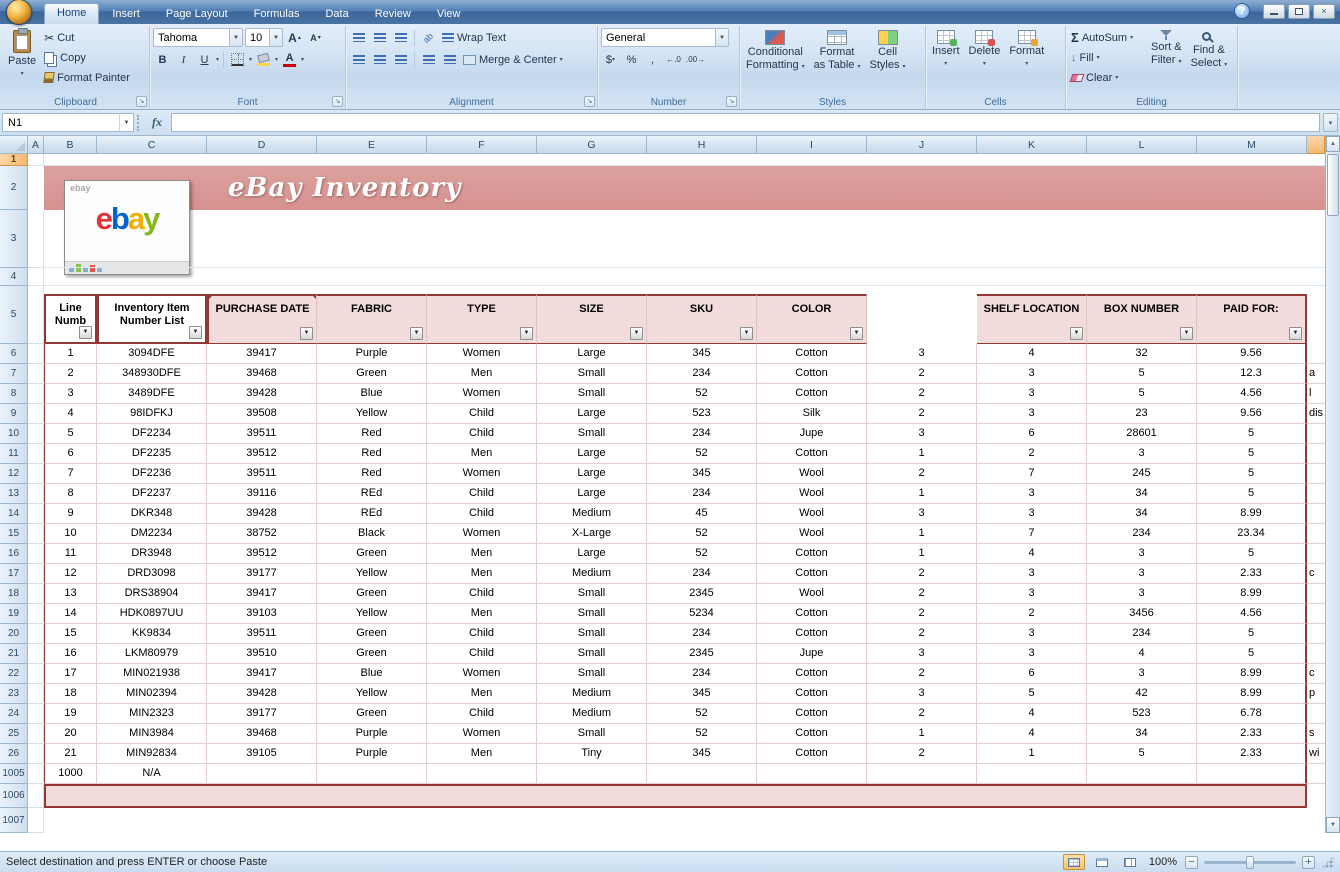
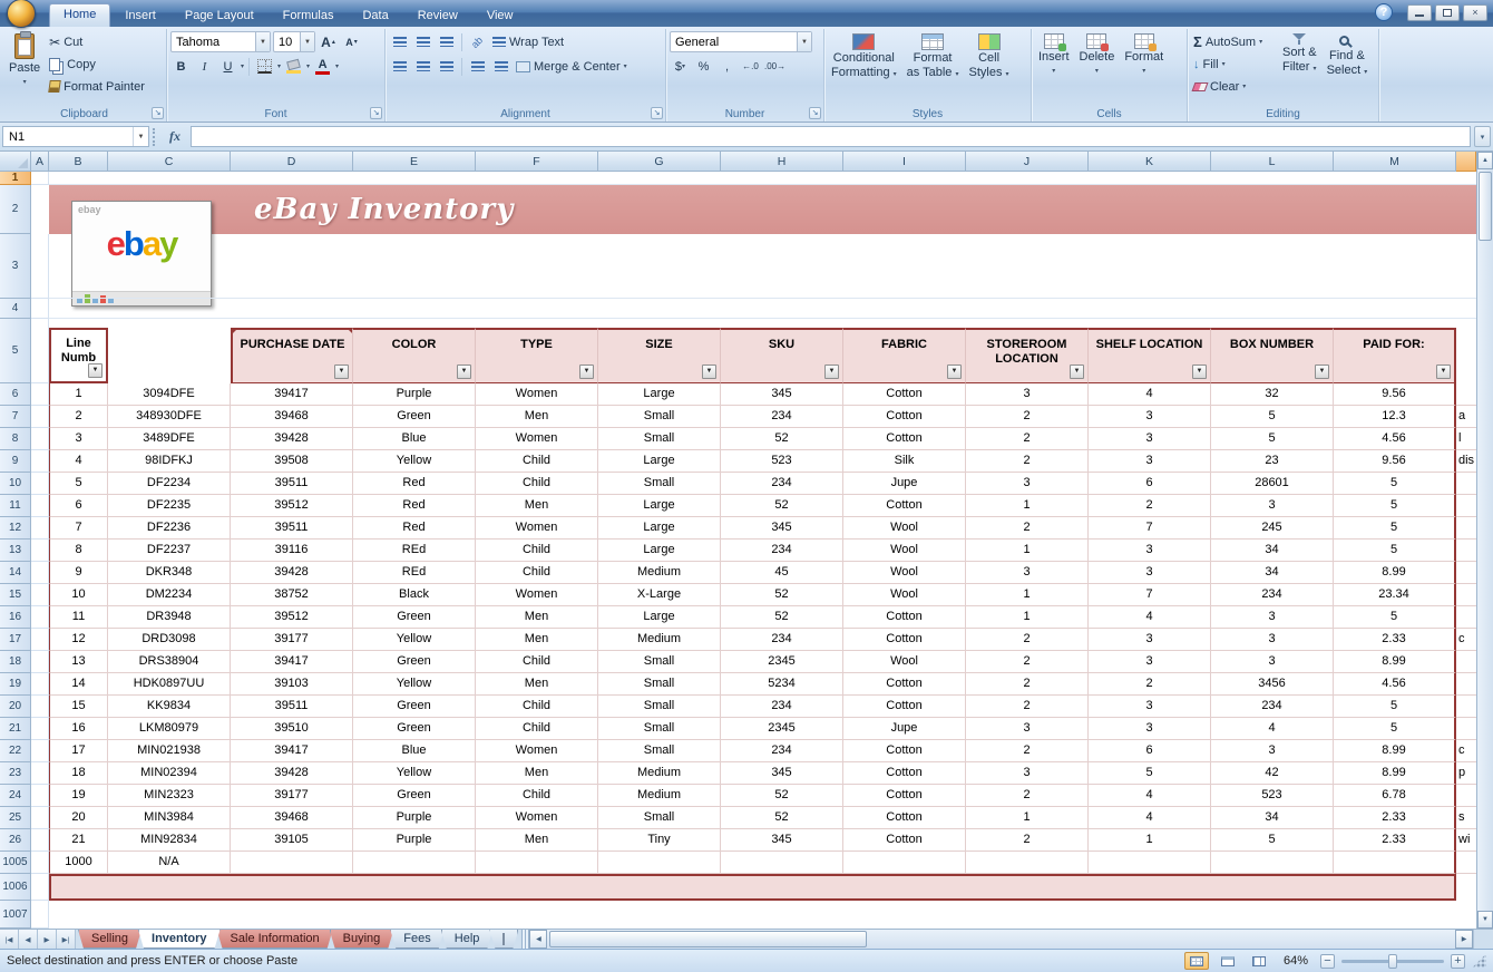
  Home
  Insert
  Page Layout
  Formulas
  Data
  Review
  View
  ?
  ×
  Paste
  ✂
  Cut
  Copy
  Format Painter
  Clipboard
  Tahoma
  10
  A
  A
  B
  I
  U
  A
  Font
  Wrap Text
  Merge & Center
  Alignment
  General
  $
  %
  ,
  ←.0
  .00→
  Number
  Conditional
  Formatting
  Format
  as Table
  Cell
  Styles
  Styles
  Insert
  Delete
  Format
  Cells
  Σ
  AutoSum
  ↓
  Fill
  Clear
  Sort &
  Filter
  Find &
  Select
  Editing
  N1
  fx
  A
  B
  C
  D
  E
  F
  G
  H
  I
  J
  K
  L
  M
  eBay Inventory
  ebay
  ebay
  1
  2
  3
  4
  5
  6
  7
  8
  9
  10
  11
  12
  13
  14
  15
  16
  17
  18
  19
  20
  21
  22
  23
  24
  25
  26
  1005
  1006
  1007
  Line
  Numb
- Inventory Item
- Number List
  PURCHASE DATE
- FABRIC
+ COLOR
  TYPE
  SIZE
  SKU
- COLOR
+ FABRIC
+ STOREROOM
+ LOCATION
  SHELF LOCATION
  BOX NUMBER
  PAID FOR:
  1
  3094DFE
  39417
  Purple
  Women
  Large
  345
  Cotton
  3
  4
  32
  9.56
  2
  348930DFE
  39468
  Green
  Men
  Small
  234
  Cotton
  2
  3
  5
  12.3
  a
  3
  3489DFE
  39428
  Blue
  Women
  Small
  52
  Cotton
  2
  3
  5
  4.56
  l
  4
  98IDFKJ
  39508
  Yellow
  Child
  Large
  523
  Silk
  2
  3
  23
  9.56
  dis
  5
  DF2234
  39511
  Red
  Child
  Small
  234
  Jupe
  3
  6
  28601
  5
  6
  DF2235
  39512
  Red
  Men
  Large
  52
  Cotton
  1
  2
  3
  5
  7
  DF2236
  39511
  Red
  Women
  Large
  345
  Wool
  2
  7
  245
  5
  8
  DF2237
  39116
  REd
  Child
  Large
  234
  Wool
  1
  3
  34
  5
  9
  DKR348
  39428
  REd
  Child
  Medium
  45
  Wool
  3
  3
  34
  8.99
  10
  DM2234
  38752
  Black
  Women
  X-Large
  52
  Wool
  1
  7
  234
  23.34
  11
  DR3948
  39512
  Green
  Men
  Large
  52
  Cotton
  1
  4
  3
  5
  12
  DRD3098
  39177
  Yellow
  Men
  Medium
  234
  Cotton
  2
  3
  3
  2.33
  c
  13
  DRS38904
  39417
  Green
  Child
  Small
  2345
  Wool
  2
  3
  3
  8.99
  14
  HDK0897UU
  39103
  Yellow
  Men
  Small
  5234
  Cotton
  2
  2
  3456
  4.56
  15
  KK9834
  39511
  Green
  Child
  Small
  234
  Cotton
  2
  3
  234
  5
  16
  LKM80979
  39510
  Green
  Child
  Small
  2345
  Jupe
  3
  3
  4
  5
  17
  MIN021938
  39417
  Blue
  Women
  Small
  234
  Cotton
  2
  6
  3
  8.99
  c
  18
  MIN02394
  39428
  Yellow
  Men
  Medium
  345
  Cotton
  3
  5
  42
  8.99
  p
  19
  MIN2323
  39177
  Green
  Child
  Medium
  52
  Cotton
  2
  4
  523
  6.78
  20
  MIN3984
  39468
  Purple
  Women
  Small
  52
  Cotton
  1
  4
  34
  2.33
  s
  21
  MIN92834
  39105
  Purple
  Men
  Tiny
  345
  Cotton
  2
  1
  5
  2.33
  wi
  1000
  N/A
+ Selling
+ Inventory
+ Sale Information
+ Buying
+ Fees
+ Help
  Select destination and press ENTER or choose Paste
- 100%
+ 64%
  −
  +
